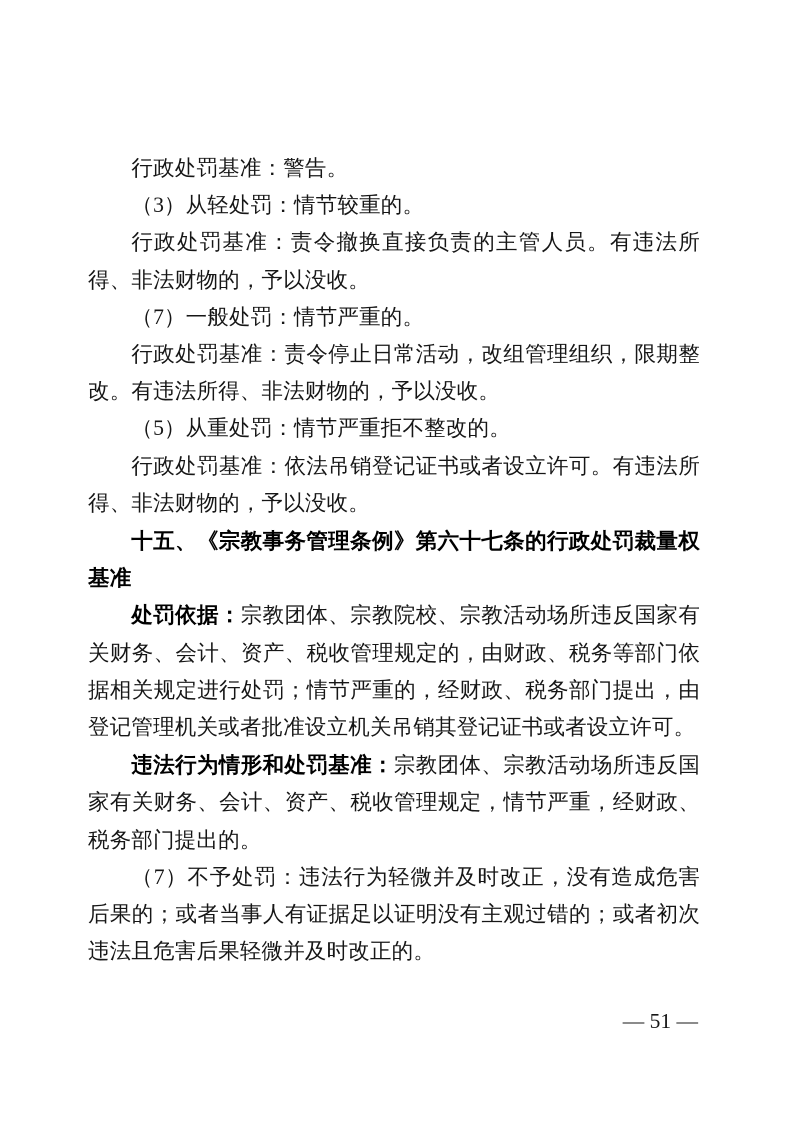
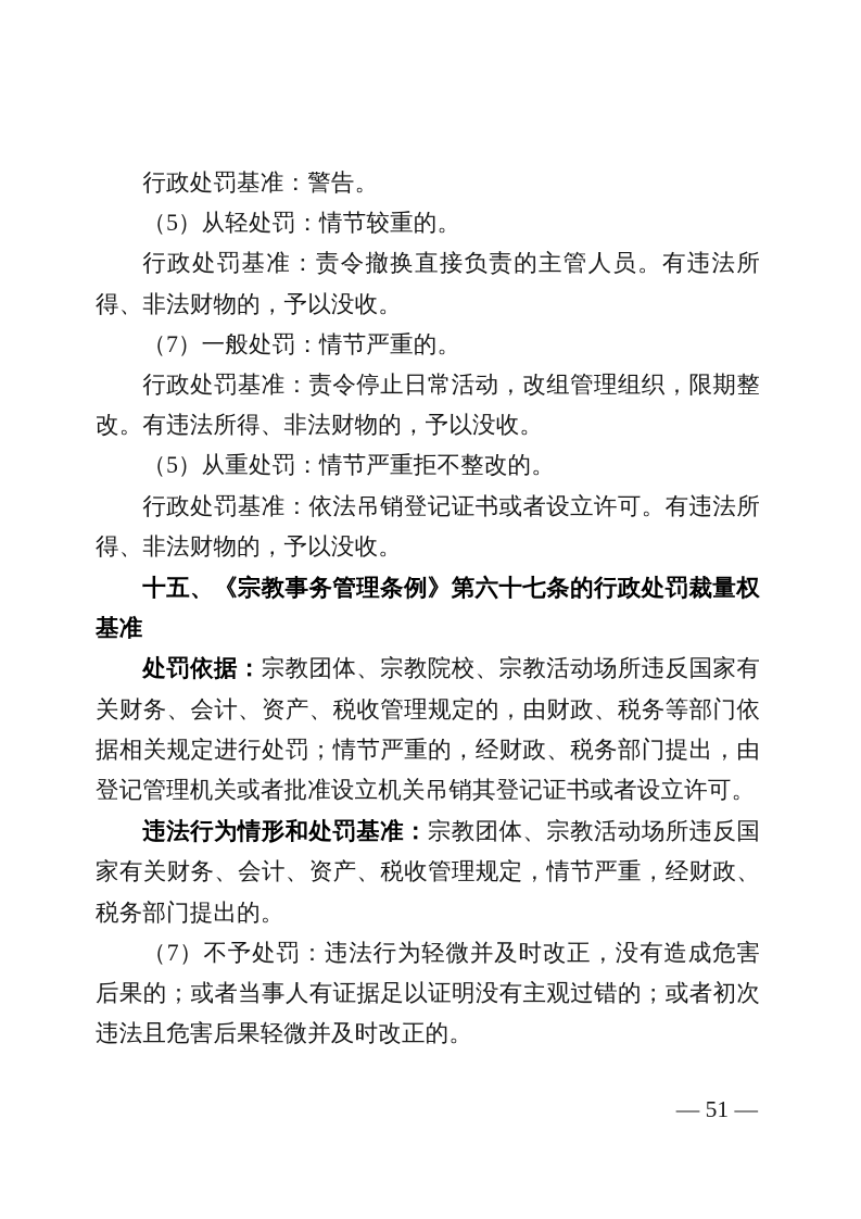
  行政处罚基准：警告。
- （3）从轻处罚：情节较重的。
+ （5）从轻处罚：情节较重的。
  行政处罚基准：责令撤换直接负责的主管人员。有违法所得、非法财物的，予以没收。
  （7）一般处罚：情节严重的。
  行政处罚基准：责令停止日常活动，改组管理组织，限期整改。有违法所得、非法财物的，予以没收。
  （5）从重处罚：情节严重拒不整改的。
  行政处罚基准：依法吊销登记证书或者设立许可。有违法所得、非法财物的，予以没收。
  十五、《宗教事务管理条例》第六十七条的行政处罚裁量权基准
  处罚依据：宗教团体、宗教院校、宗教活动场所违反国家有关财务、会计、资产、税收管理规定的，由财政、税务等部门依据相关规定进行处罚；情节严重的，经财政、税务部门提出，由登记管理机关或者批准设立机关吊销其登记证书或者设立许可。
  违法行为情形和处罚基准：宗教团体、宗教活动场所违反国家有关财务、会计、资产、税收管理规定，情节严重，经财政、税务部门提出的。
  （7）不予处罚：违法行为轻微并及时改正，没有造成危害后果的；或者当事人有证据足以证明没有主观过错的；或者初次违法且危害后果轻微并及时改正的。
  — 51 —
